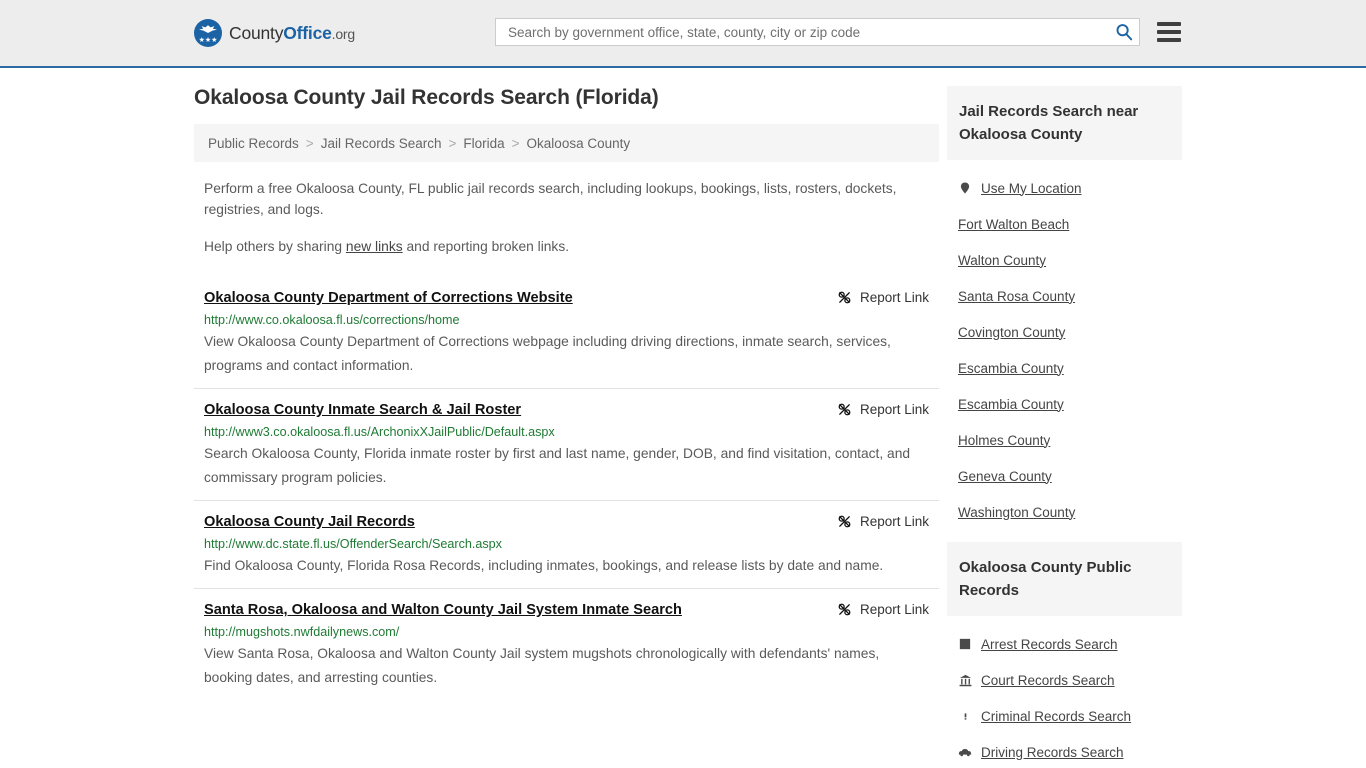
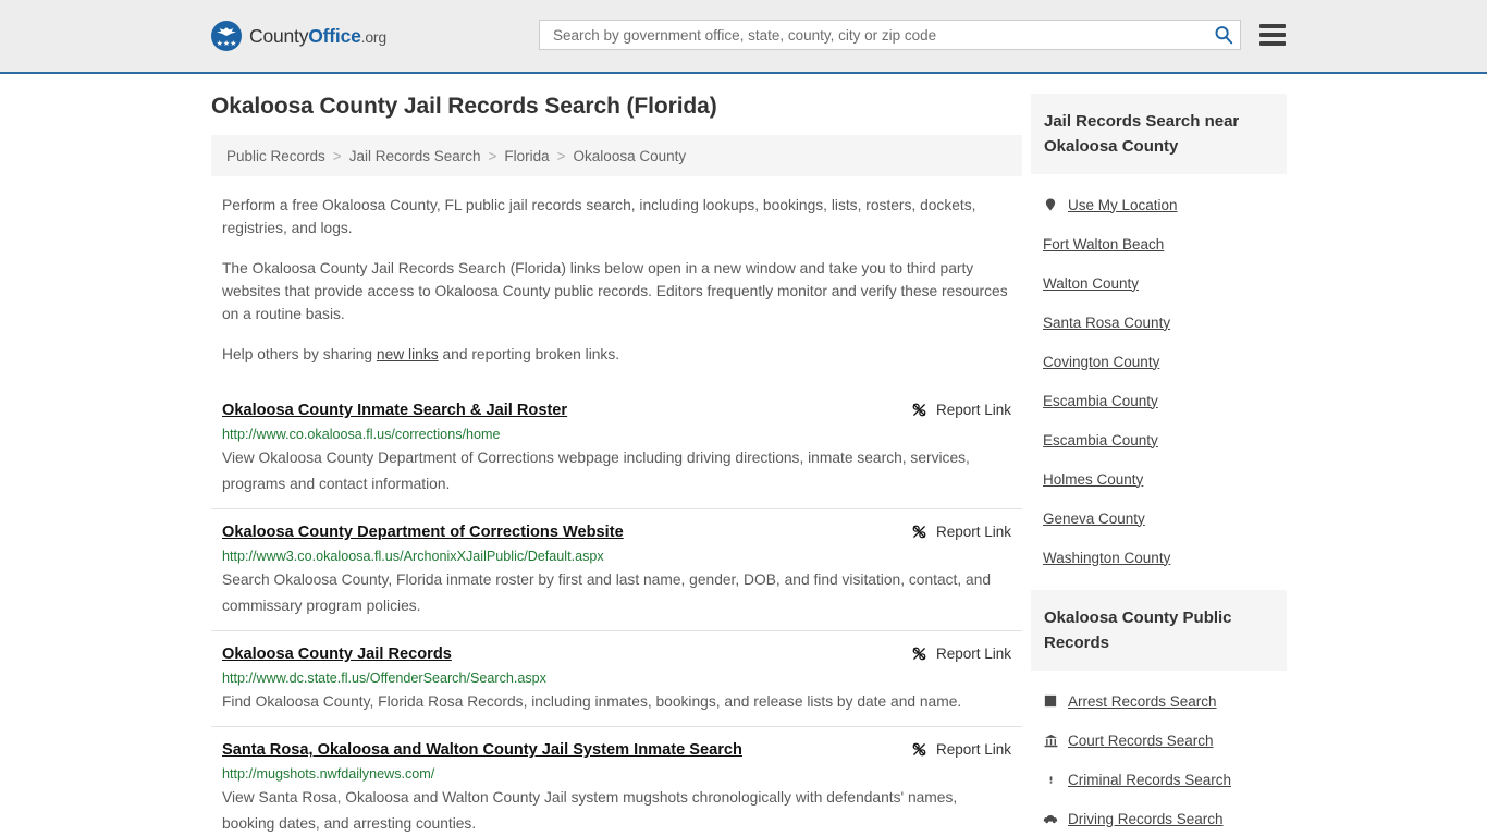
  CountyOffice.org
  Search by government office, state, county, city or zip code
  Okaloosa County Jail Records Search (Florida)
  Public Records
  >
  Jail Records Search
  >
  Florida
  >
  Okaloosa County
  Perform a free Okaloosa County, FL public jail records search, including lookups, bookings, lists, rosters, dockets, registries, and logs.
+ The Okaloosa County Jail Records Search (Florida) links below open in a new window and take you to third party websites that provide access to Okaloosa County public records. Editors frequently monitor and verify these resources on a routine basis.
  Help others by sharing new links and reporting broken links.
- Okaloosa County Department of Corrections Website
+ Okaloosa County Inmate Search & Jail Roster
  Report Link
  http://www.co.okaloosa.fl.us/corrections/home
  View Okaloosa County Department of Corrections webpage including driving directions, inmate search, services, programs and contact information.
- Okaloosa County Inmate Search & Jail Roster
+ Okaloosa County Department of Corrections Website
  Report Link
  http://www3.co.okaloosa.fl.us/ArchonixXJailPublic/Default.aspx
  Search Okaloosa County, Florida inmate roster by first and last name, gender, DOB, and find visitation, contact, and commissary program policies.
  Okaloosa County Jail Records
  Report Link
  http://www.dc.state.fl.us/OffenderSearch/Search.aspx
  Find Okaloosa County, Florida Rosa Records, including inmates, bookings, and release lists by date and name.
  Santa Rosa, Okaloosa and Walton County Jail System Inmate Search
  Report Link
  http://mugshots.nwfdailynews.com/
  View Santa Rosa, Okaloosa and Walton County Jail system mugshots chronologically with defendants' names, booking dates, and arresting counties.
  Jail Records Search near Okaloosa County
  Use My Location
  Fort Walton Beach
  Walton County
  Santa Rosa County
  Covington County
  Escambia County
  Escambia County
  Holmes County
  Geneva County
  Washington County
  Okaloosa County Public Records
  Arrest Records Search
  Court Records Search
  Criminal Records Search
  Driving Records Search
